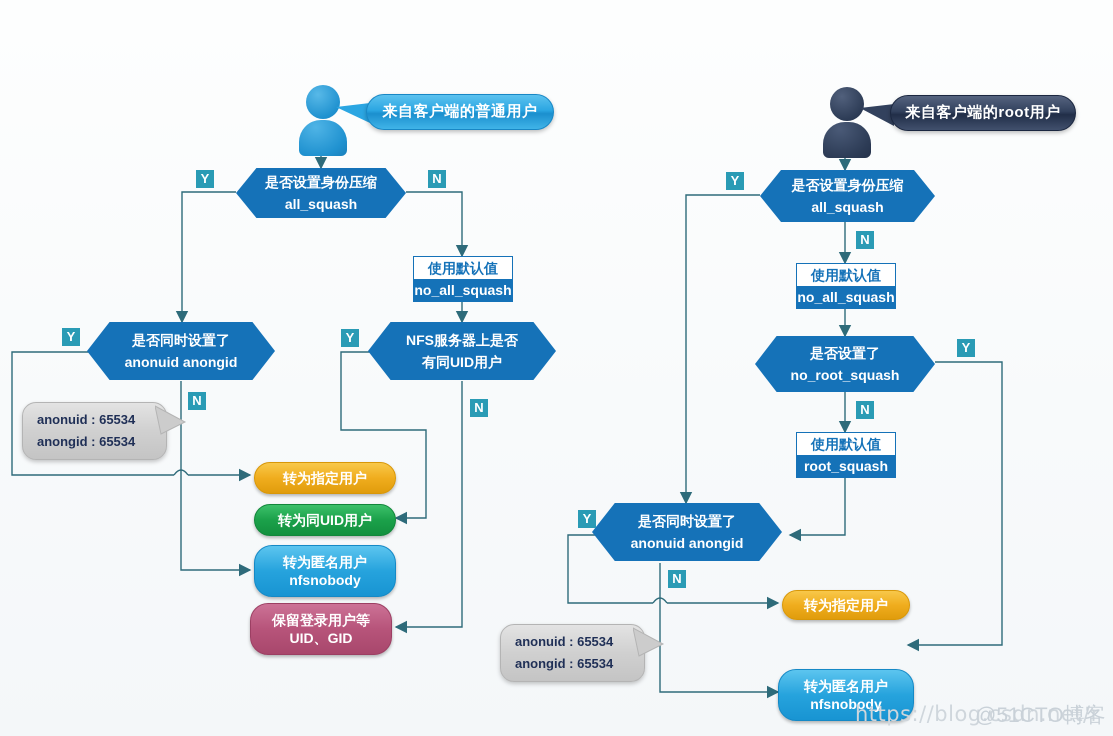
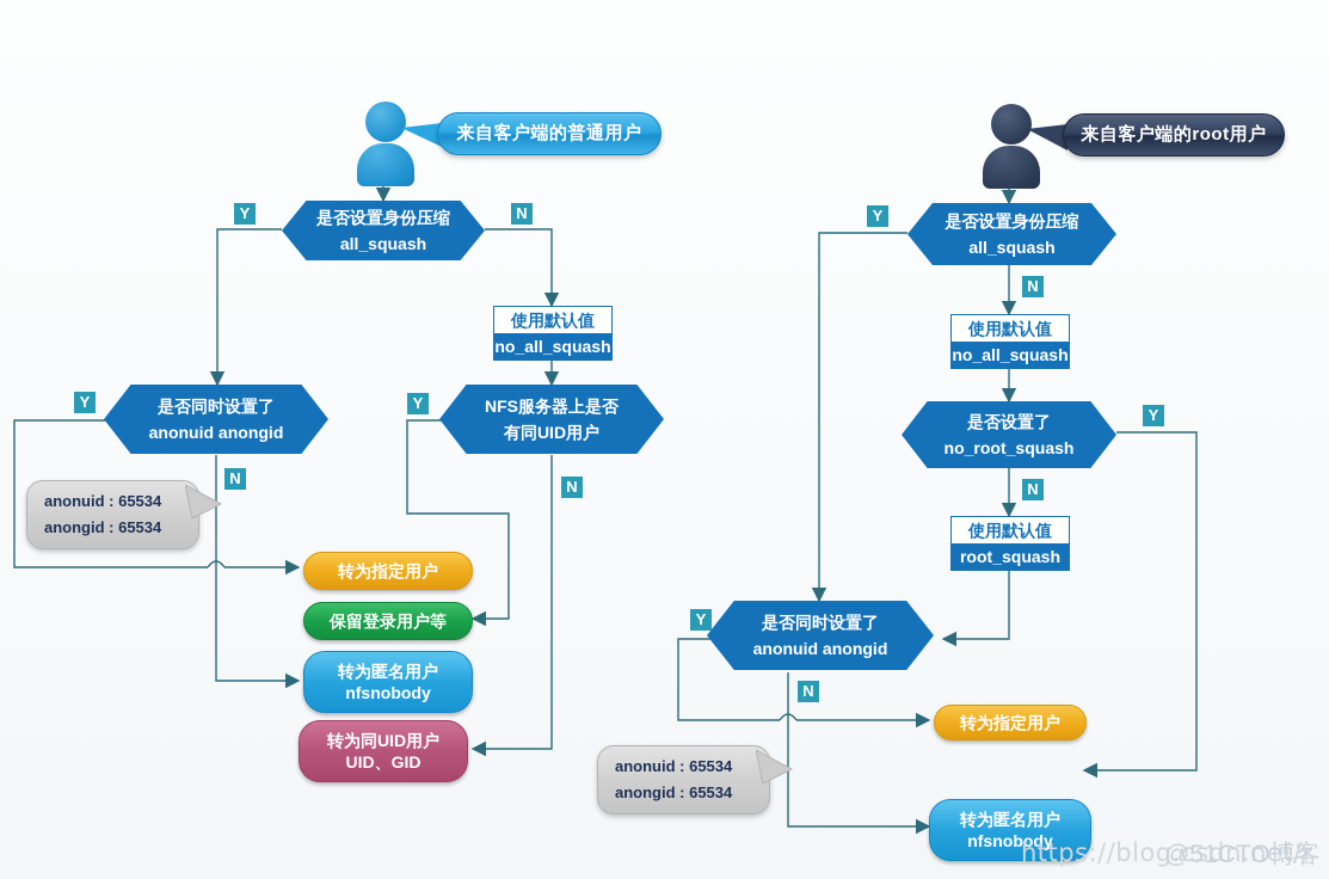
  来自客户端的普通用户
  是否设置身份压缩
  all_squash
  Y
  N
  使用默认值
  no_all_squash
  是否同时设置了
  anonuid anongid
  Y
  N
  NFS服务器上是否
  有同UID用户
  Y
  N
  anonuid : 65534
  anongid : 65534
  转为指定用户
- 转为同UID用户
+ 保留登录用户等
  转为匿名用户
  nfsnobody
- 保留登录用户等
+ 转为同UID用户
  UID、GID
  来自客户端的root用户
  是否设置身份压缩
  all_squash
  Y
  N
  使用默认值
  no_all_squash
  是否设置了
  no_root_squash
  Y
  N
  使用默认值
  root_squash
  是否同时设置了
  anonuid anongid
  Y
  N
  anonuid : 65534
  anongid : 65534
  转为指定用户
  转为匿名用户
  nfsnobody
  https://blog.csdn.net/r
  @51CTO博客
